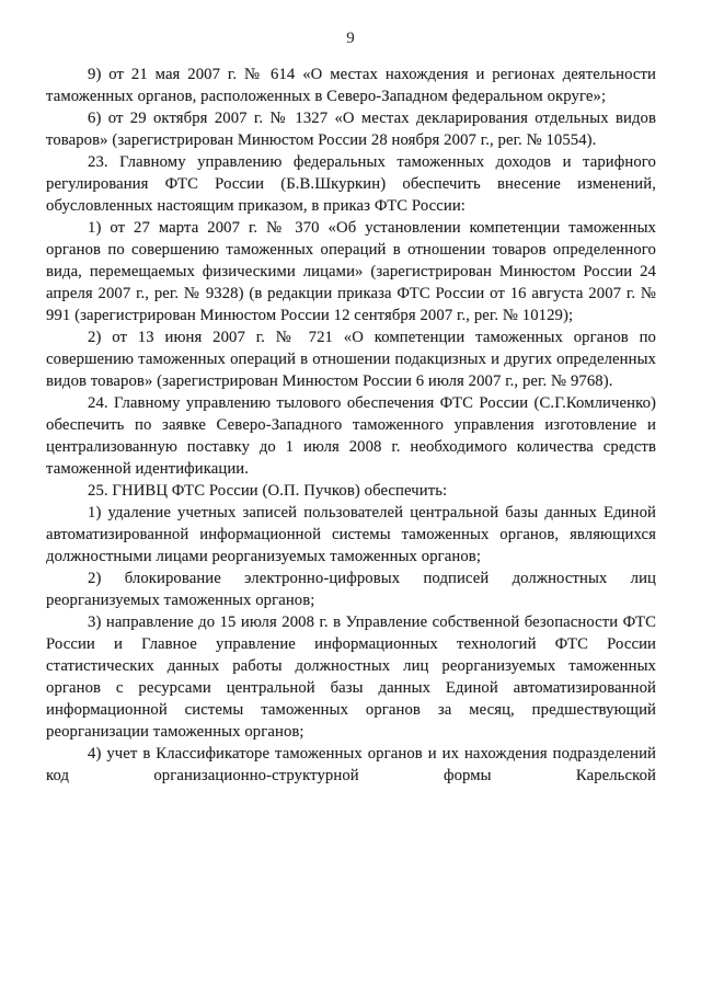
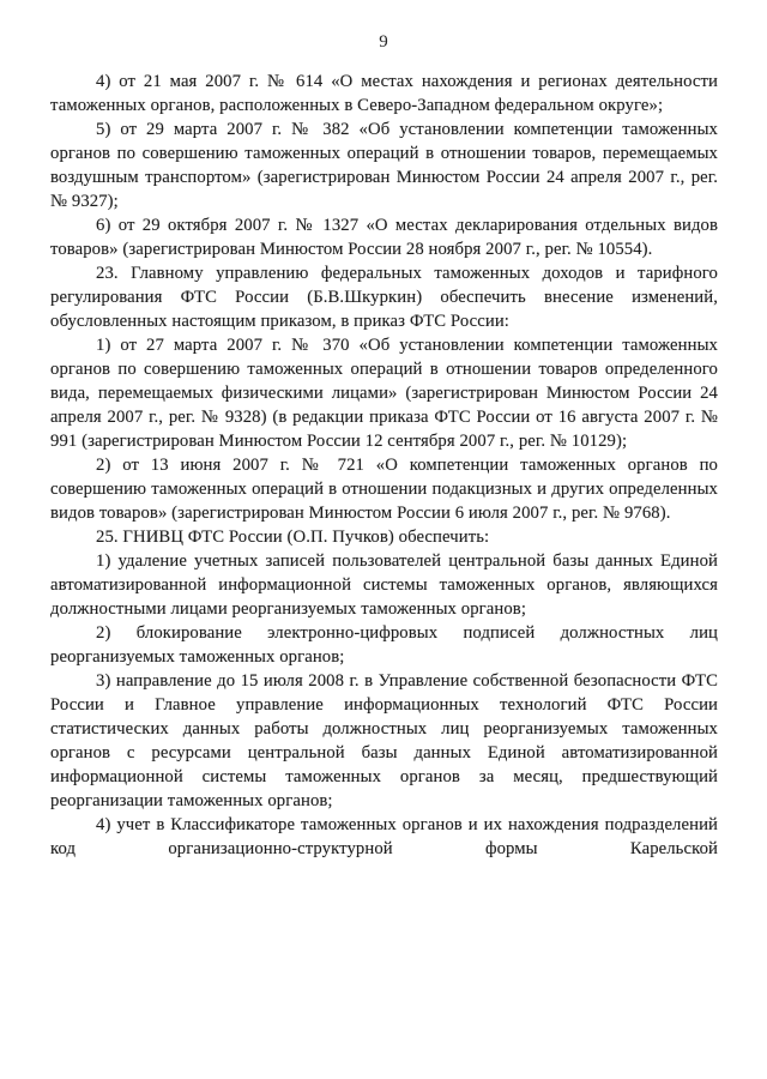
  9
- 9) от 21 мая 2007 г. № 614 «О местах нахождения и регионах деятельности таможенных органов, расположенных в Северо-Западном федеральном округе»;
+ 4) от 21 мая 2007 г. № 614 «О местах нахождения и регионах деятельности таможенных органов, расположенных в Северо-Западном федеральном округе»;
+ 5) от 29 марта 2007 г. № 382 «Об установлении компетенции таможенных органов по совершению таможенных операций в отношении товаров, перемещаемых воздушным транспортом» (зарегистрирован Минюстом России 24 апреля 2007 г., рег. № 9327);
  6) от 29 октября 2007 г. № 1327 «О местах декларирования отдельных видов товаров» (зарегистрирован Минюстом России 28 ноября 2007 г., рег. № 10554).
  23. Главному управлению федеральных таможенных доходов и тарифного регулирования ФТС России (Б.В.Шкуркин) обеспечить внесение изменений, обусловленных настоящим приказом, в приказ ФТС России:
  1) от 27 марта 2007 г. № 370 «Об установлении компетенции таможенных органов по совершению таможенных операций в отношении товаров определенного вида, перемещаемых физическими лицами» (зарегистрирован Минюстом России 24 апреля 2007 г., рег. № 9328) (в редакции приказа ФТС России от 16 августа 2007 г. № 991 (зарегистрирован Минюстом России 12 сентября 2007 г., рег. № 10129);
  2) от 13 июня 2007 г. № 721 «О компетенции таможенных органов по совершению таможенных операций в отношении подакцизных и других определенных видов товаров» (зарегистрирован Минюстом России 6 июля 2007 г., рег. № 9768).
- 24. Главному управлению тылового обеспечения ФТС России (С.Г.Комличенко) обеспечить по заявке Северо-Западного таможенного управления изготовление и централизованную поставку до 1 июля 2008 г. необходимого количества средств таможенной идентификации.
  25. ГНИВЦ ФТС России (О.П. Пучков) обеспечить:
  1) удаление учетных записей пользователей центральной базы данных Единой автоматизированной информационной системы таможенных органов, являющихся должностными лицами реорганизуемых таможенных органов;
  2) блокирование электронно-цифровых подписей должностных лиц реорганизуемых таможенных органов;
  3) направление до 15 июля 2008 г. в Управление собственной безопасности ФТС России и Главное управление информационных технологий ФТС России статистических данных работы должностных лиц реорганизуемых таможенных органов с ресурсами центральной базы данных Единой автоматизированной информационной системы таможенных органов за месяц, предшествующий реорганизации таможенных органов;
  4) учет в Классификаторе таможенных органов и их нахождения подразделений код организационно-структурной формы Карельской
